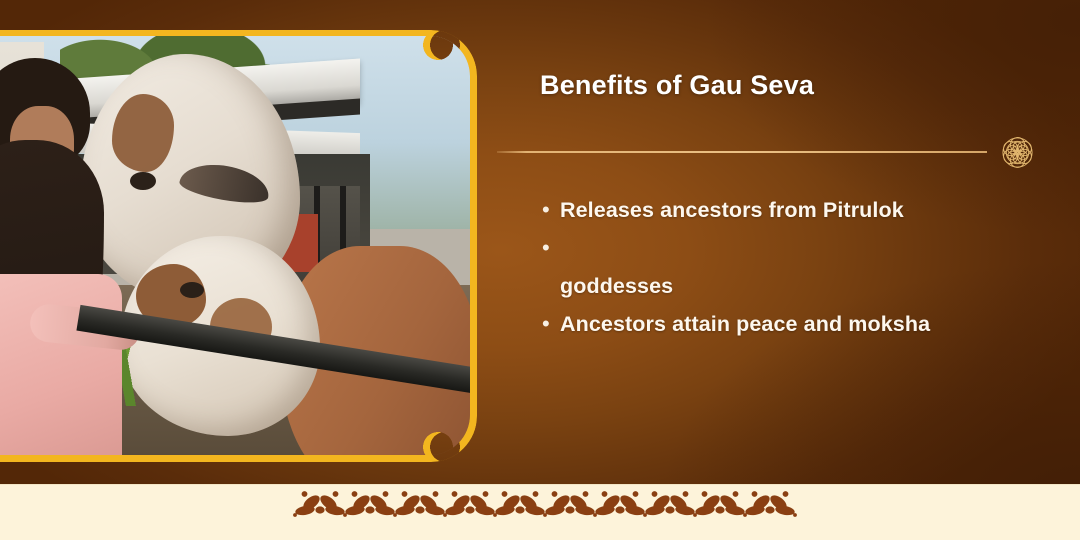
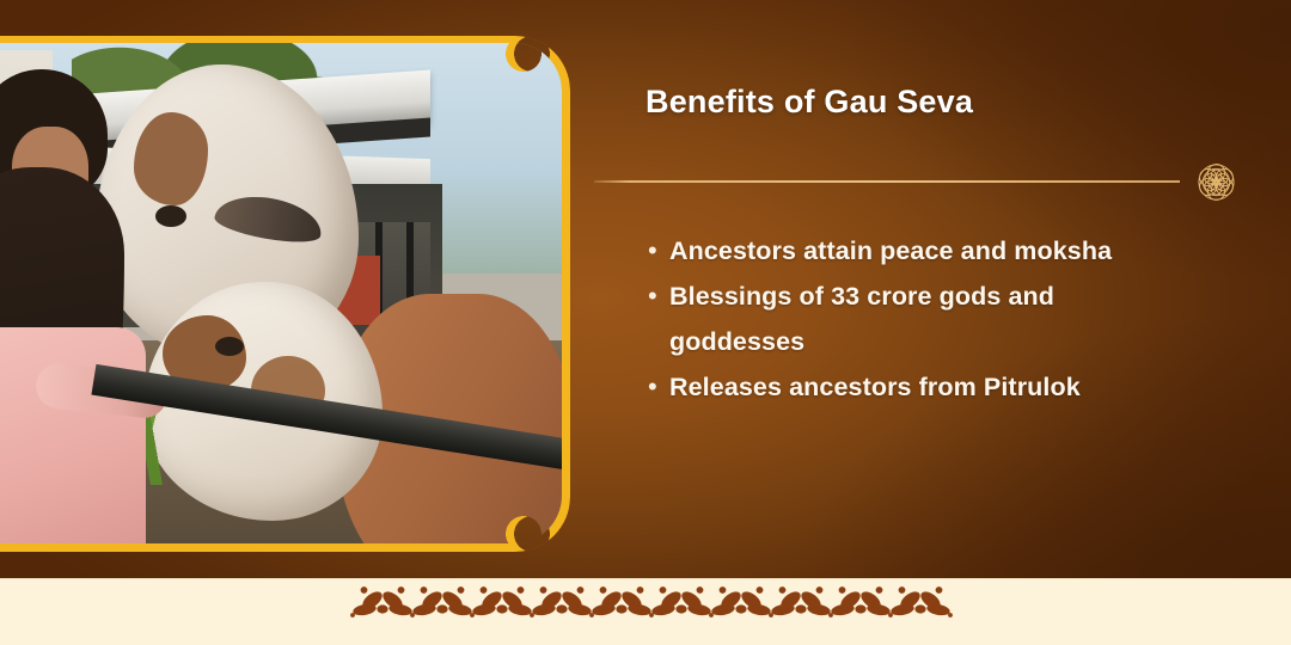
  Benefits of Gau Seva
  •
- Releases ancestors from Pitrulok
+ Ancestors attain peace and moksha
  •
+ Blessings of 33 crore gods and
  goddesses
  •
- Ancestors attain peace and moksha
+ Releases ancestors from Pitrulok
